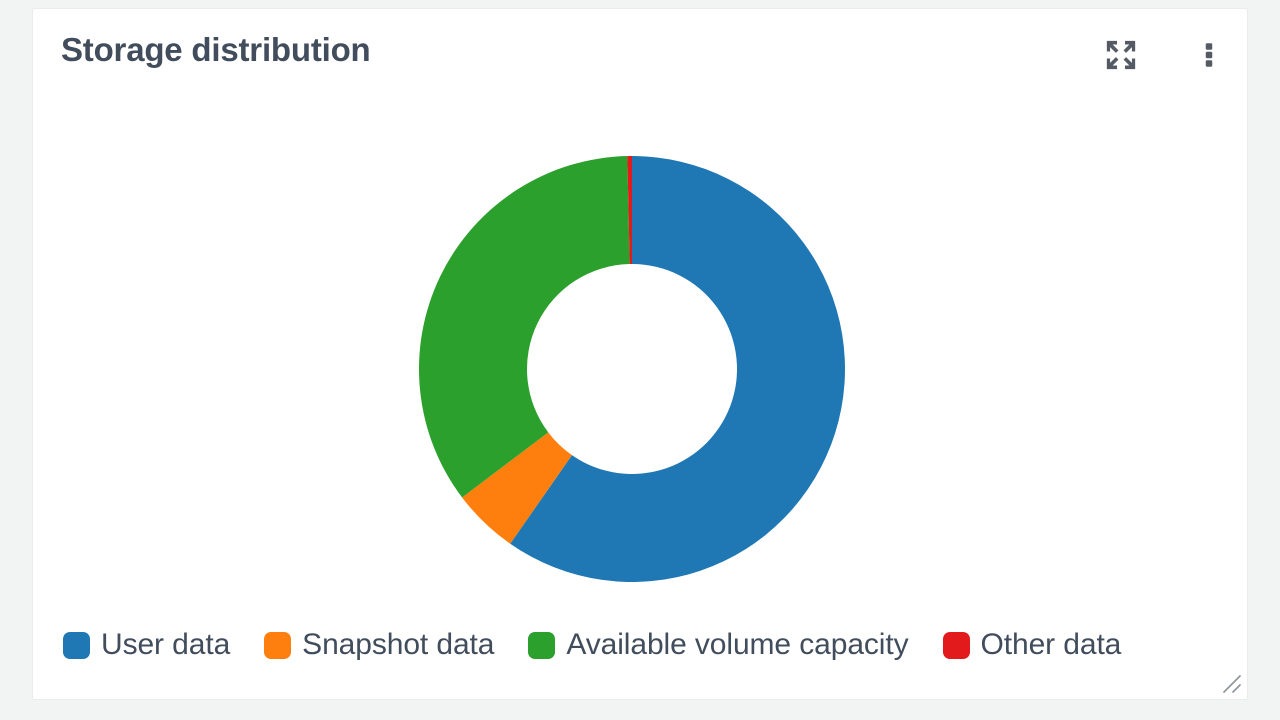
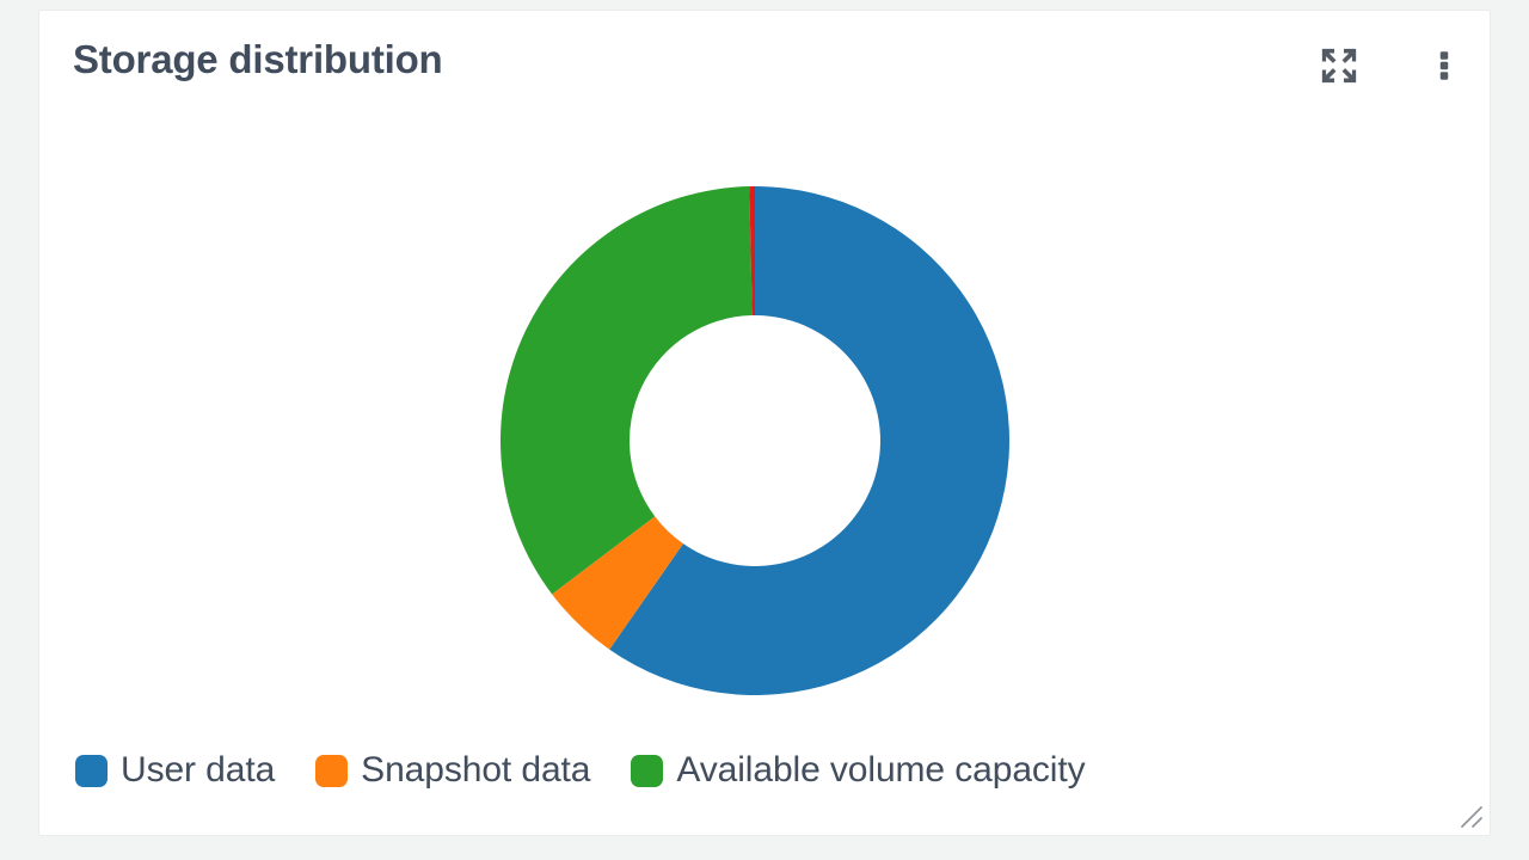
  Storage distribution
  User data
  Snapshot data
  Available volume capacity
- Other data
